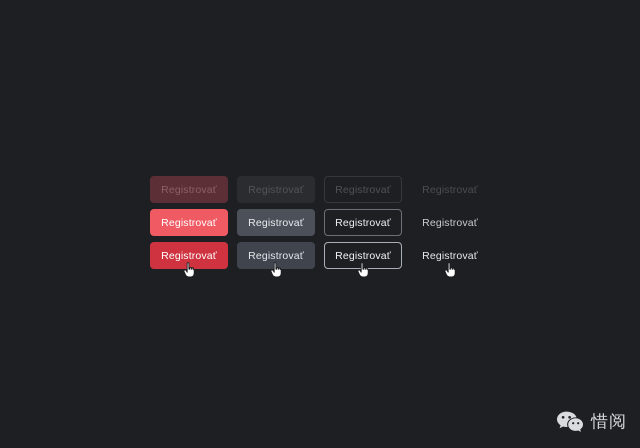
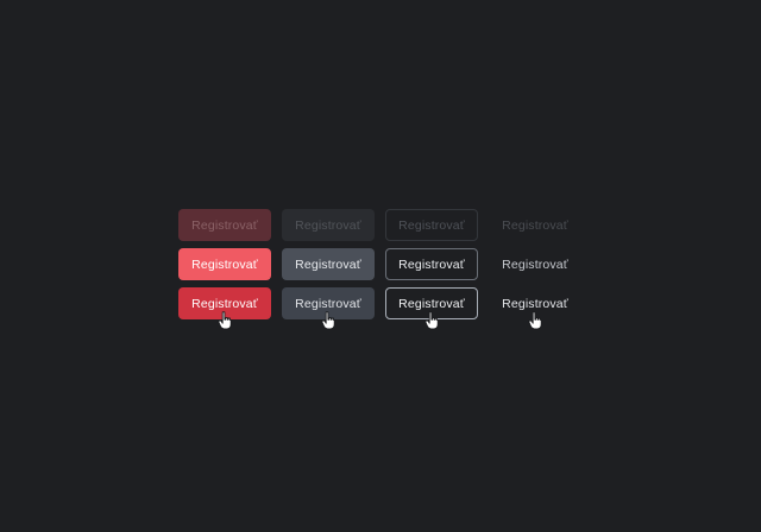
  Registrovať
  Registrovať
  Registrovať
  Registrovať
  Registrovať
  Registrovať
  Registrovať
  Registrovať
  Registrovať
  Registrovať
  Registrovať
  Registrovať
- 惜阅
